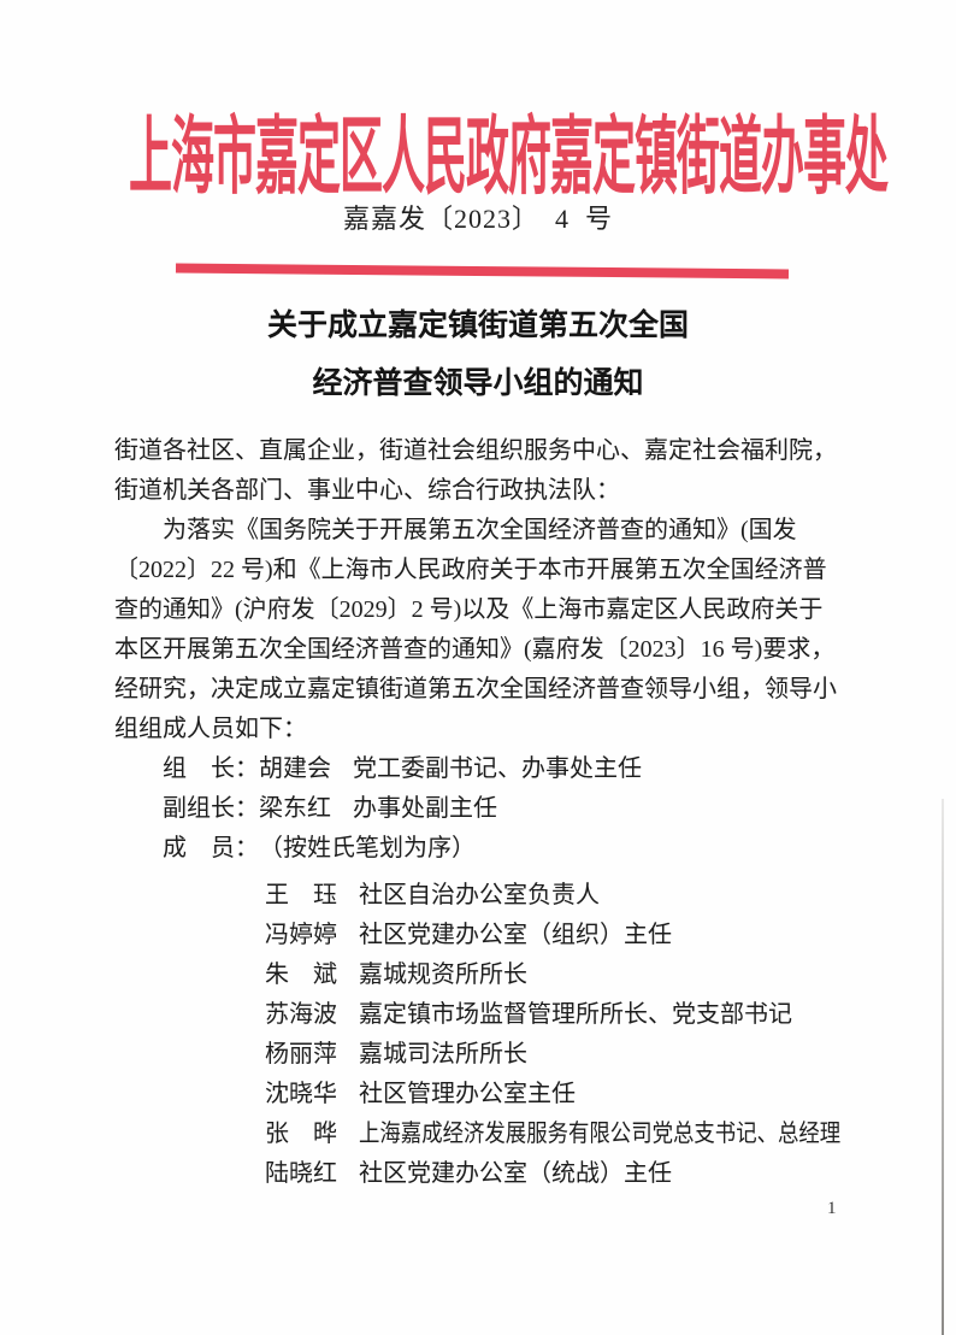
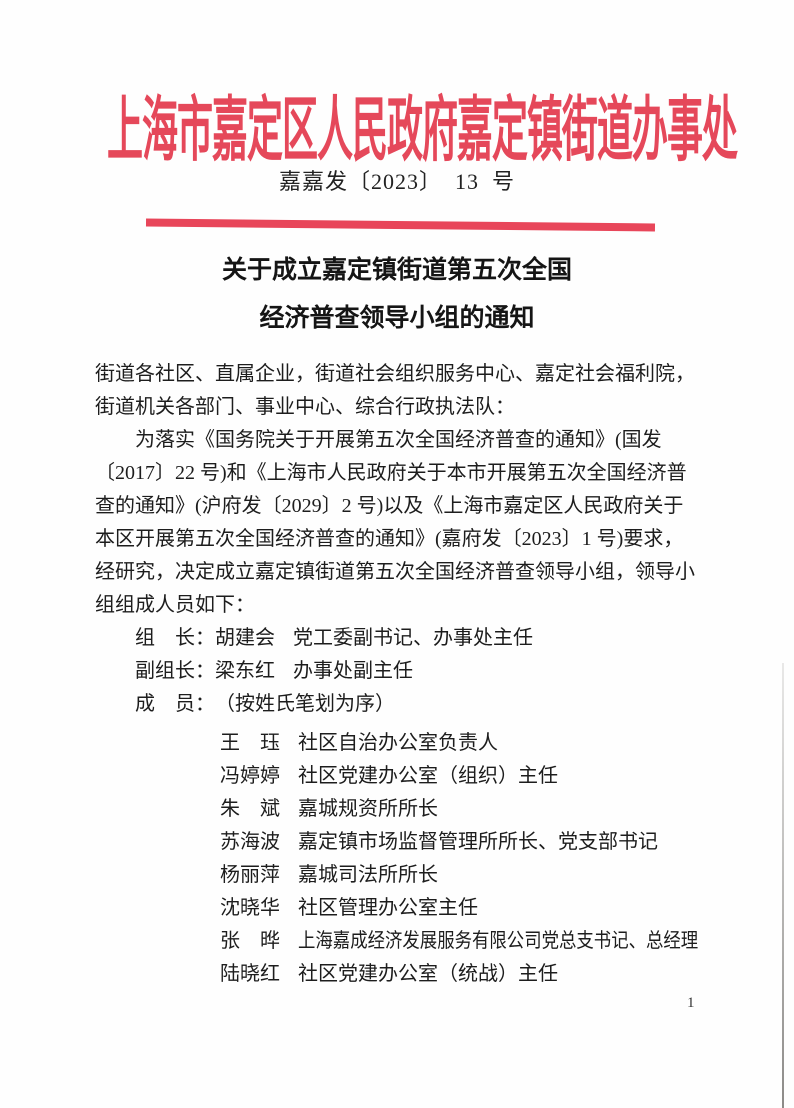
  上海市嘉定区人民政府嘉定镇街道办事处
- 嘉嘉发〔2023〕 4 号
+ 嘉嘉发〔2023〕 13 号
  关于成立嘉定镇街道第五次全国
  经济普查领导小组的通知
  街道各社区、直属企业，街道社会组织服务中心、嘉定社会福利院，
  街道机关各部门、事业中心、综合行政执法队：
  为落实《国务院关于开展第五次全国经济普查的通知》(国发
- 〔2022〕22 号)和《上海市人民政府关于本市开展第五次全国经济普
+ 〔2017〕22 号)和《上海市人民政府关于本市开展第五次全国经济普
  查的通知》(沪府发〔2029〕2 号)以及《上海市嘉定区人民政府关于
- 本区开展第五次全国经济普查的通知》(嘉府发〔2023〕16 号)要求，
+ 本区开展第五次全国经济普查的通知》(嘉府发〔2023〕1 号)要求，
  经研究，决定成立嘉定镇街道第五次全国经济普查领导小组，领导小
  组组成人员如下：
  组 长：
  胡建会
  党工委副书记、办事处主任
  副组长：
  梁东红
  办事处副主任
  成 员：
  （按姓氏笔划为序）
  王 珏
  社区自治办公室负责人
  冯婷婷
  社区党建办公室（组织）主任
  朱 斌
  嘉城规资所所长
  苏海波
  嘉定镇市场监督管理所所长、党支部书记
  杨丽萍
  嘉城司法所所长
  沈晓华
  社区管理办公室主任
  张 晔
  上海嘉成经济发展服务有限公司党总支书记、总经理
  陆晓红
  社区党建办公室（统战）主任
  1
